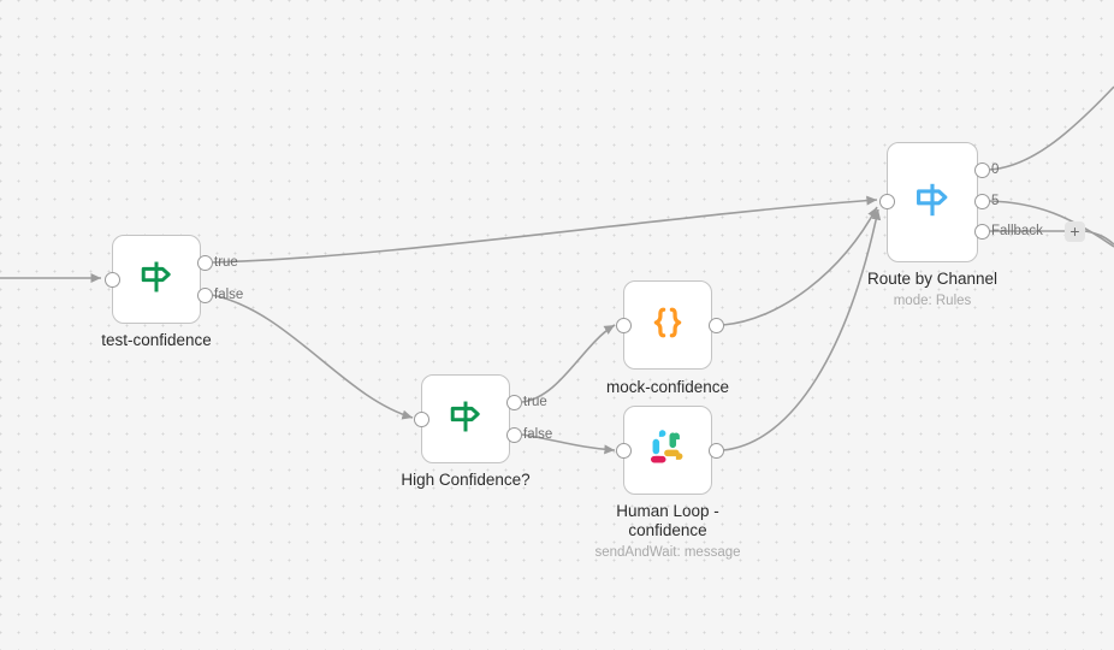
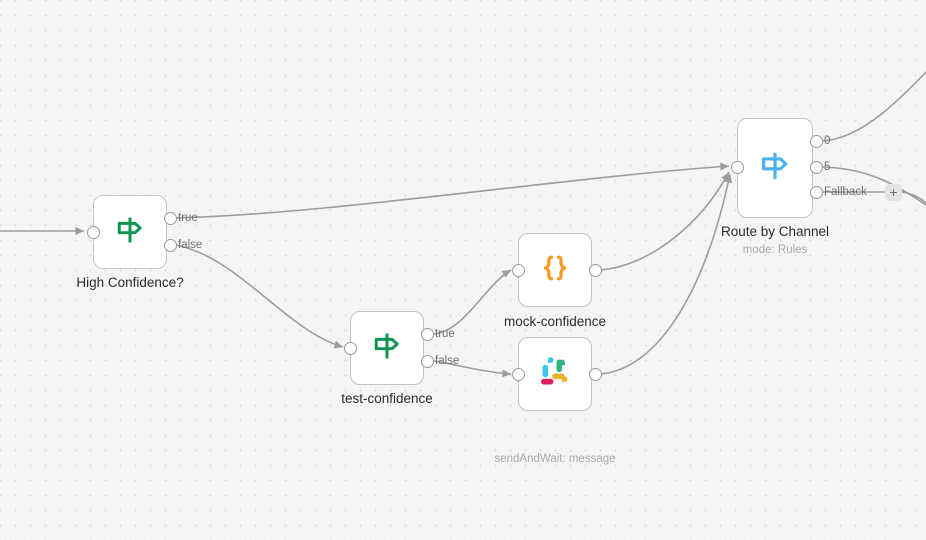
  true
  false
- test-confidence
+ High Confidence?
  true
  false
- High Confidence?
+ test-confidence
  mock-confidence
- Human Loop -
- confidence
  sendAndWait: message
  0
  5
  Fallback
  +
  Route by Channel
  mode: Rules
